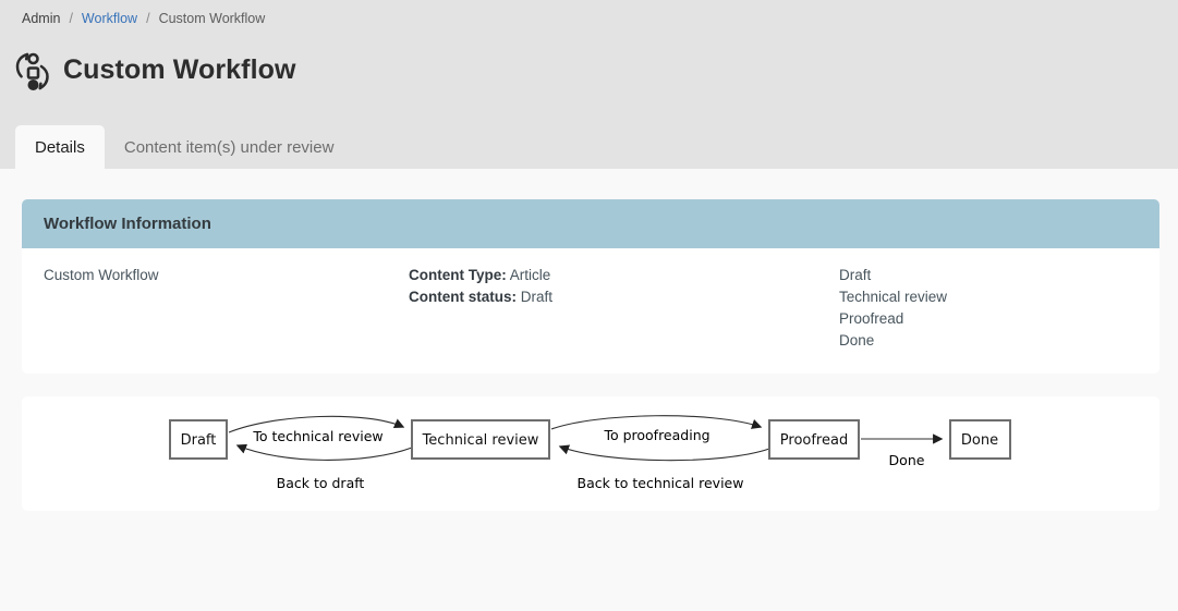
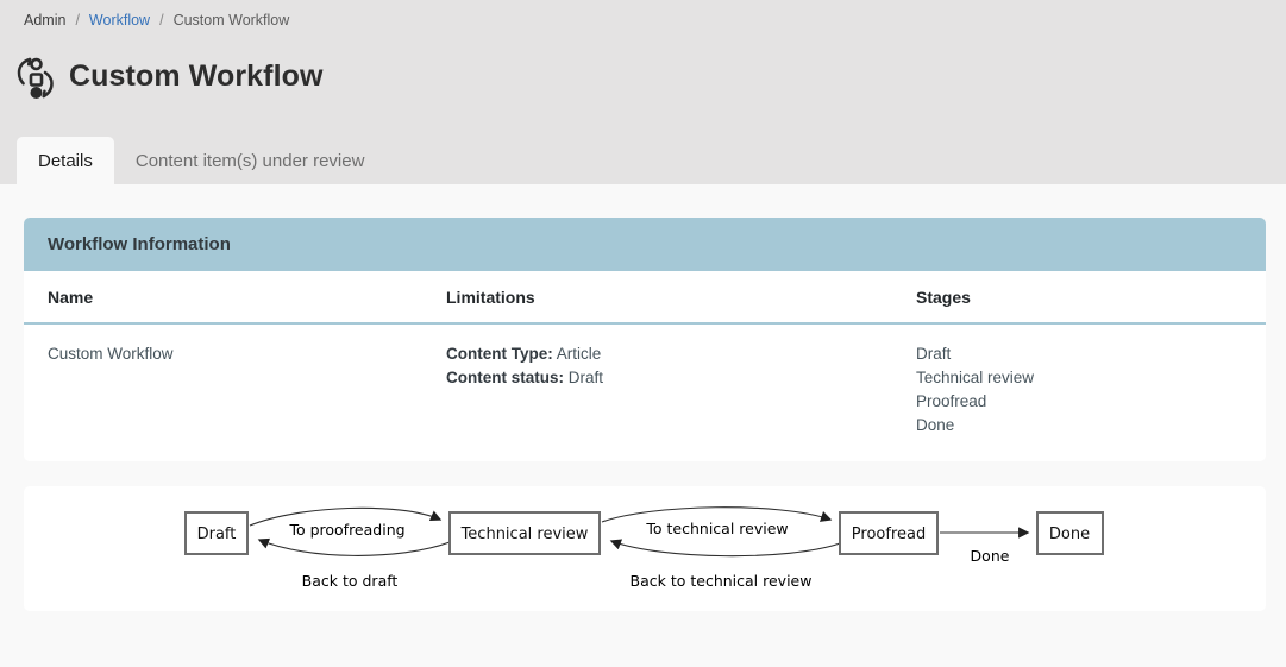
  Admin
  /
  Workflow
  /
  Custom Workflow
  Custom Workflow
  Details
  Content item(s) under review
  Workflow Information
+ Name
+ Limitations
+ Stages
  Custom Workflow
  Content Type: Article
  Content status: Draft
  Draft
  Technical review
  Proofread
  Done
- To technical review
+ To proofreading
  Back to draft
- To proofreading
+ To technical review
  Back to technical review
  Done
  Draft
  Technical review
  Proofread
  Done
